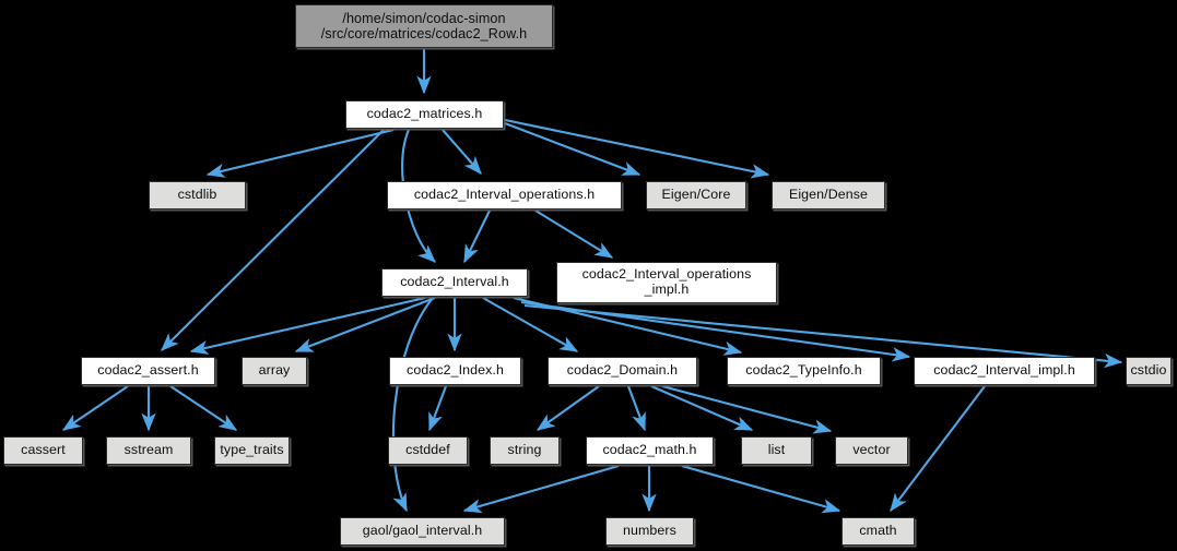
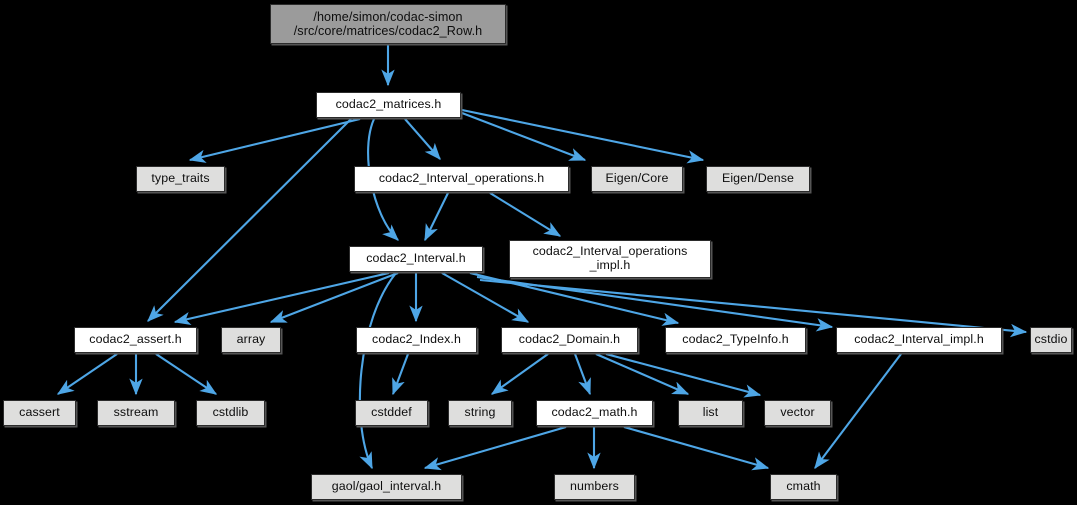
  /home/simon/codac-simon
  /src/core/matrices/codac2_Row.h
  codac2_matrices.h
- cstdlib
+ type_traits
  codac2_Interval_operations.h
  Eigen/Core
  Eigen/Dense
  codac2_Interval.h
  codac2_Interval_operations
  _impl.h
  codac2_assert.h
  array
  codac2_Index.h
  codac2_Domain.h
  codac2_TypeInfo.h
  codac2_Interval_impl.h
  cstdio
  cassert
  sstream
- type_traits
+ cstdlib
  cstddef
  string
  codac2_math.h
  list
  vector
  gaol/gaol_interval.h
  numbers
  cmath
